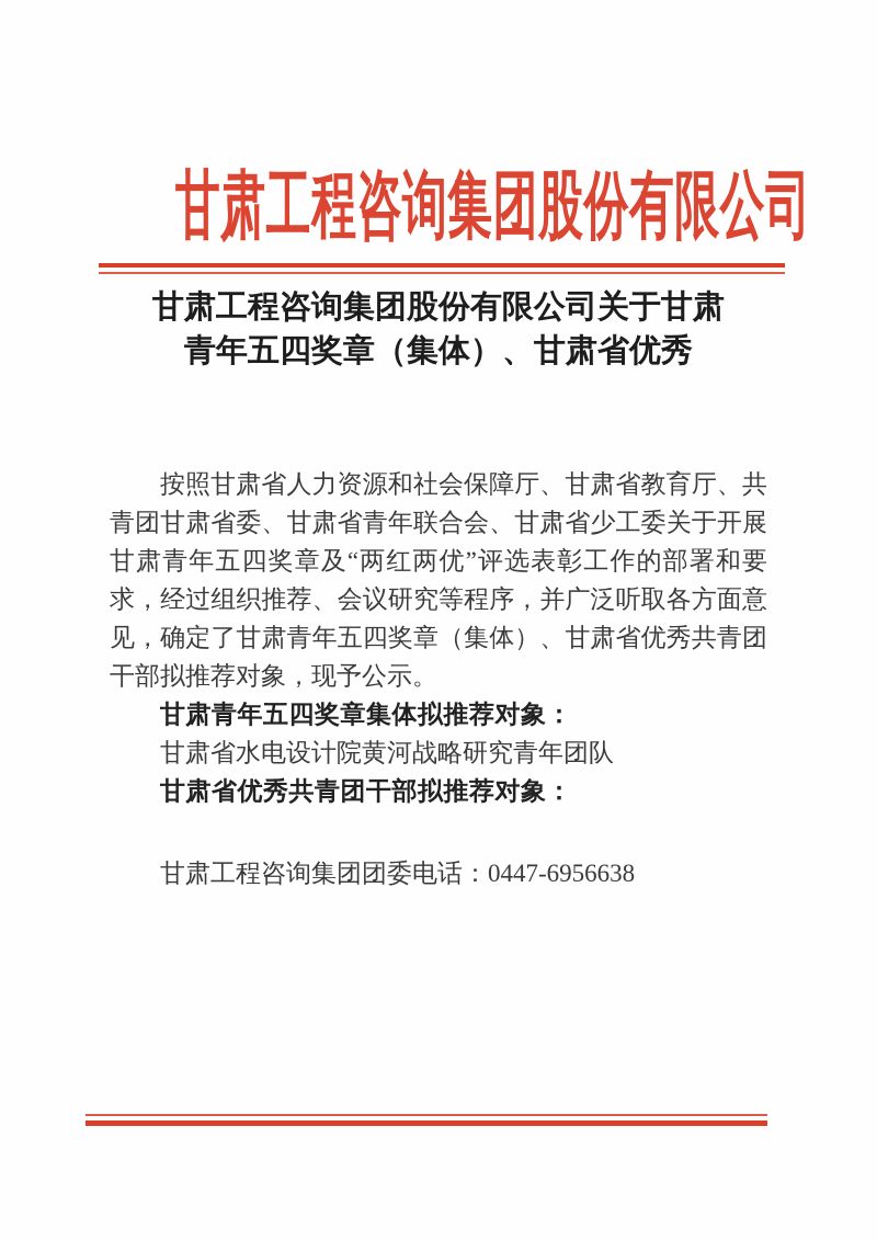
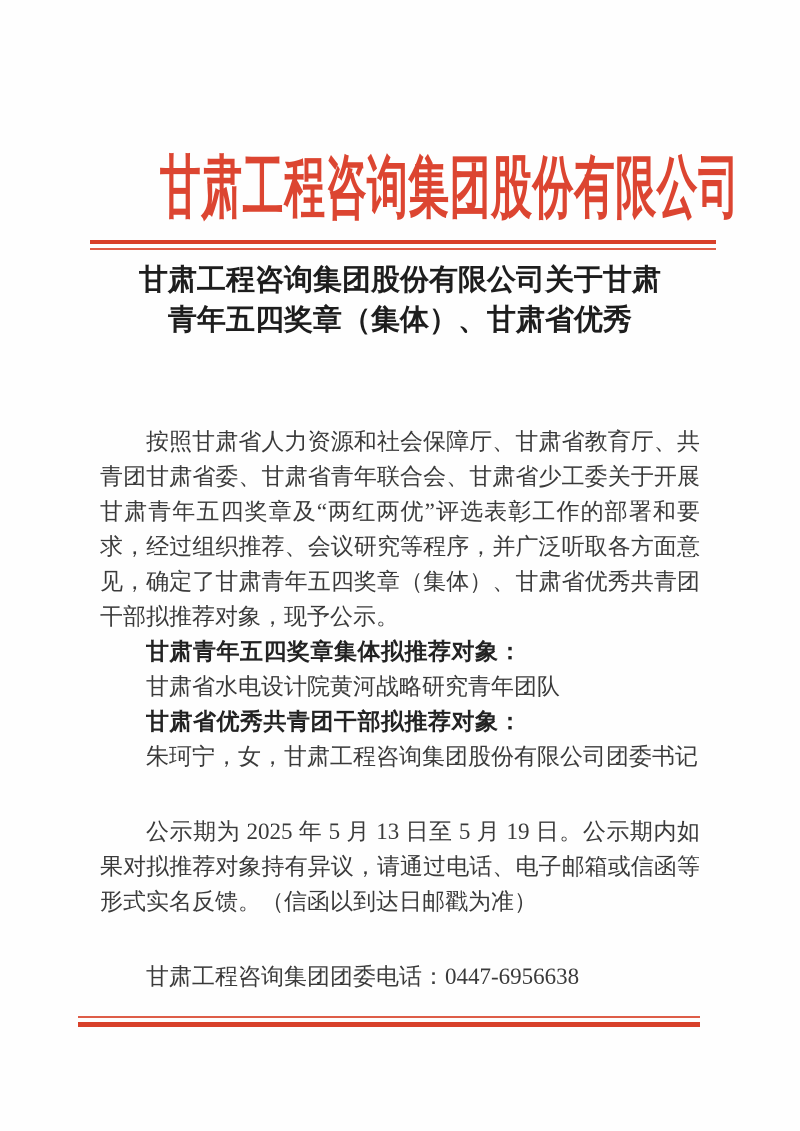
  甘肃工程咨询集团股份有限公司
  甘肃工程咨询集团股份有限公司关于甘肃
  青年五四奖章（集体）、甘肃省优秀
  按照甘肃省人力资源和社会保障厅、甘肃省教育厅、共青团甘肃省委、甘肃省青年联合会、甘肃省少工委关于开展甘肃青年五四奖章及“两红两优”评选表彰工作的部署和要求，经过组织推荐、会议研究等程序，并广泛听取各方面意见，确定了甘肃青年五四奖章（集体）、甘肃省优秀共青团干部拟推荐对象，现予公示。
  甘肃青年五四奖章集体拟推荐对象：
  甘肃省水电设计院黄河战略研究青年团队
  甘肃省优秀共青团干部拟推荐对象：
+ 朱珂宁，女，甘肃工程咨询集团股份有限公司团委书记
+ 公示期为 2025 年 5 月 13 日至 5 月 19 日。公示期内如果对拟推荐对象持有异议，请通过电话、电子邮箱或信函等形式实名反馈。（信函以到达日邮戳为准）
  甘肃工程咨询集团团委电话：0447-6956638
